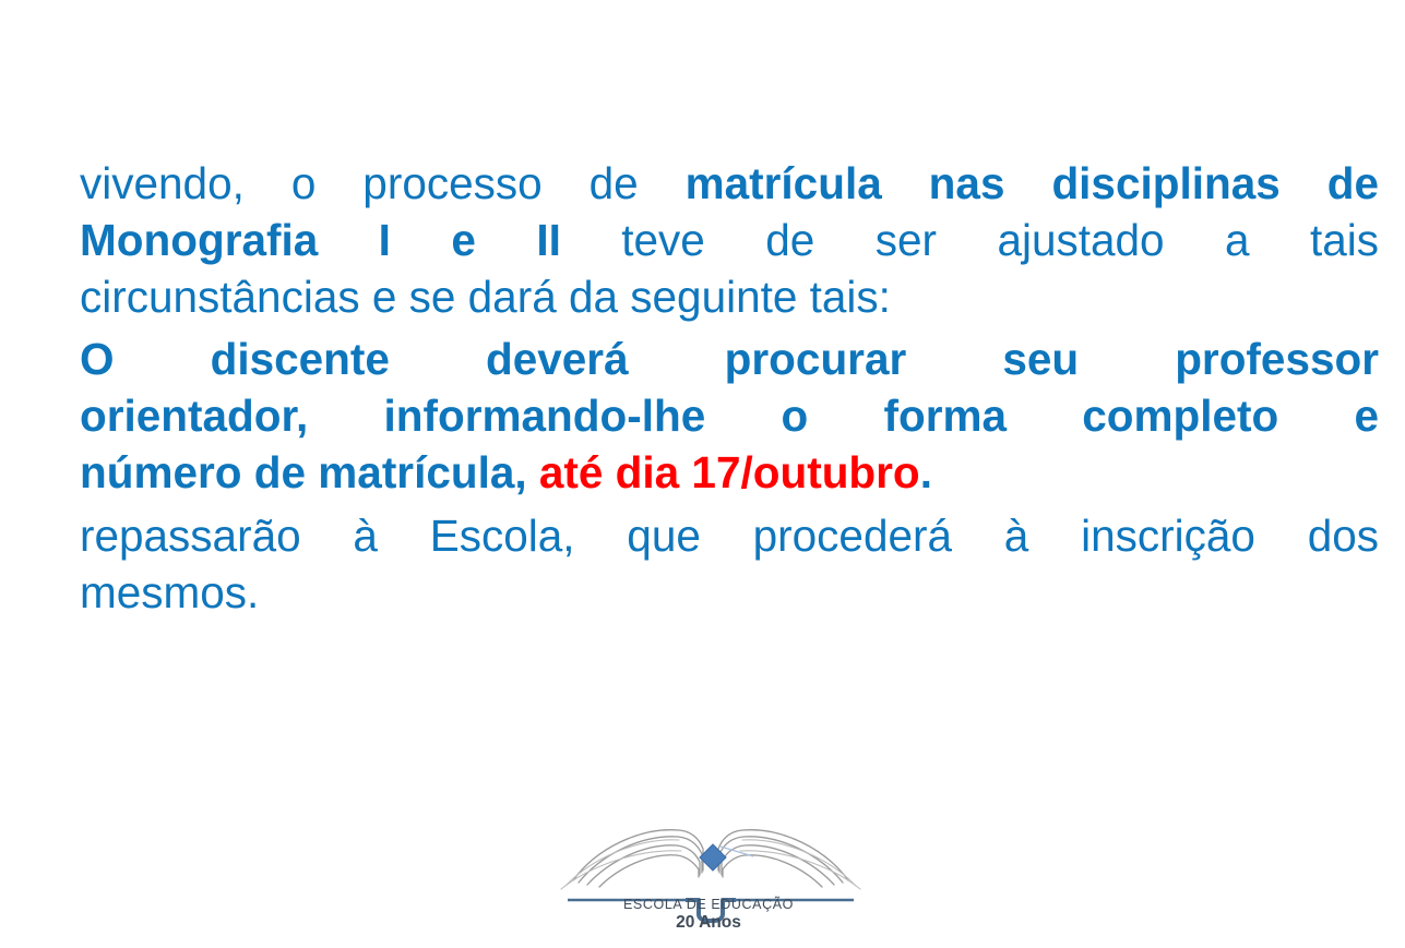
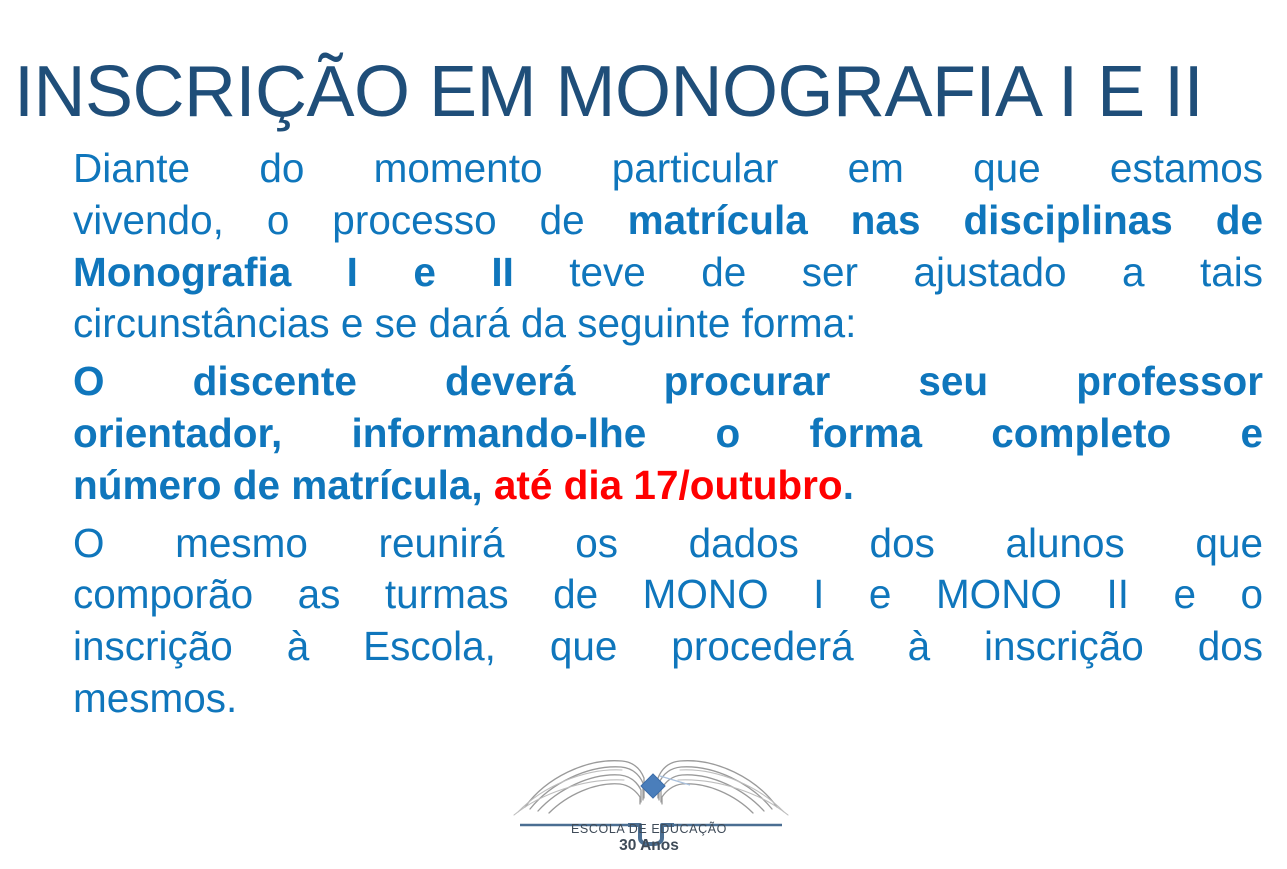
+ INSCRIÇÃO EM MONOGRAFIA I E II
+ Diante do momento particular em que estamos
  vivendo, o processo de matrícula nas disciplinas de
  Monografia I e II teve de ser ajustado a tais
- circunstâncias e se dará da seguinte tais:
+ circunstâncias e se dará da seguinte forma:
  O discente deverá procurar seu professor
  orientador, informando-lhe o forma completo e
  número de matrícula, até dia 17/outubro.
+ O mesmo reunirá os dados dos alunos que
+ comporão as turmas de MONO I e MONO II e o
- repassarão à Escola, que procederá à inscrição dos
+ inscrição à Escola, que procederá à inscrição dos
  mesmos.
  ESCOLA DE EDUCAÇÃO
- 20 Anos
+ 30 Anos
